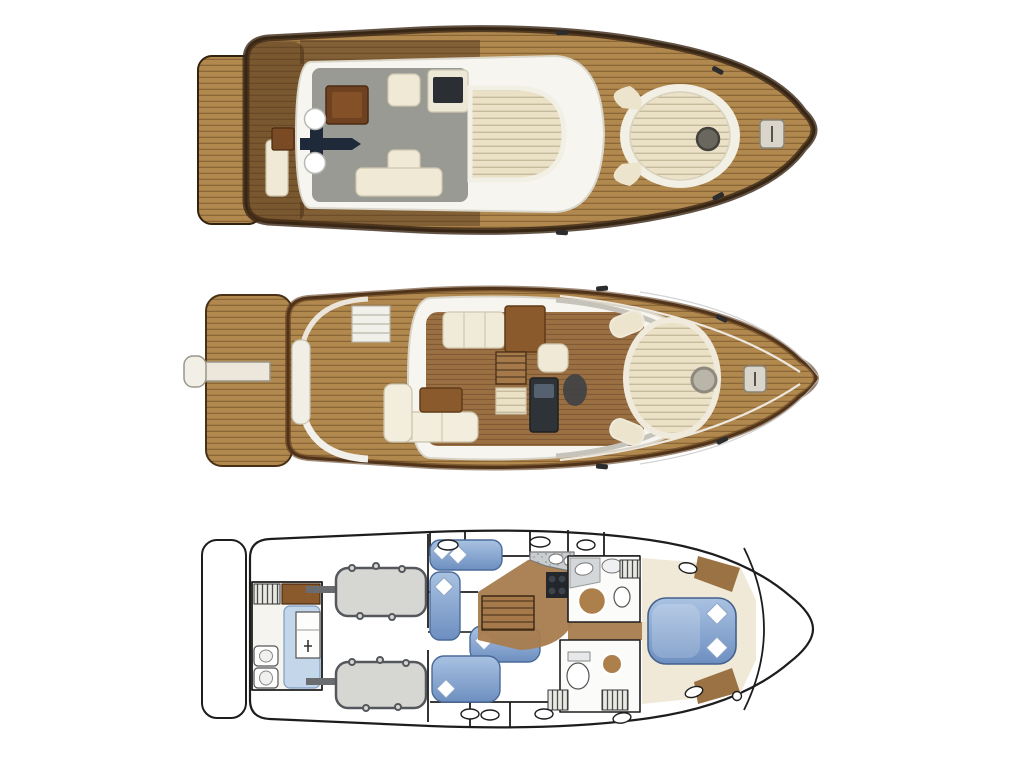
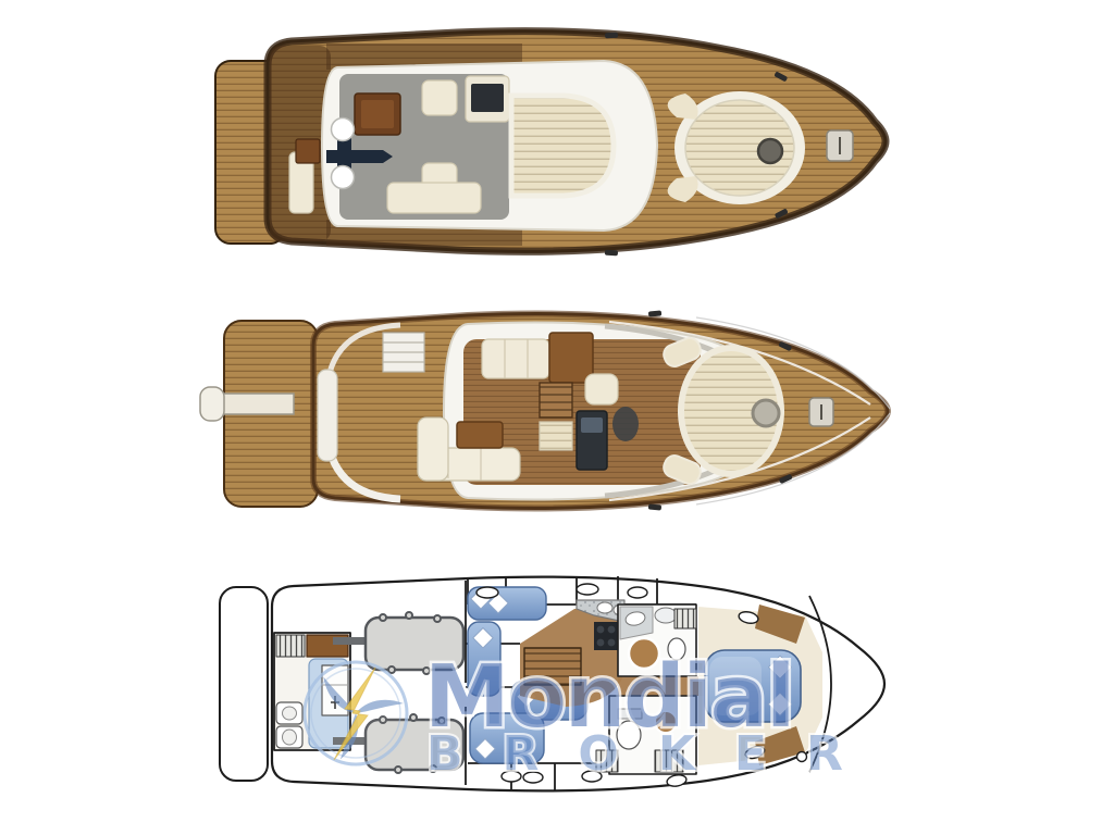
+ Mondial
+ BROKER
